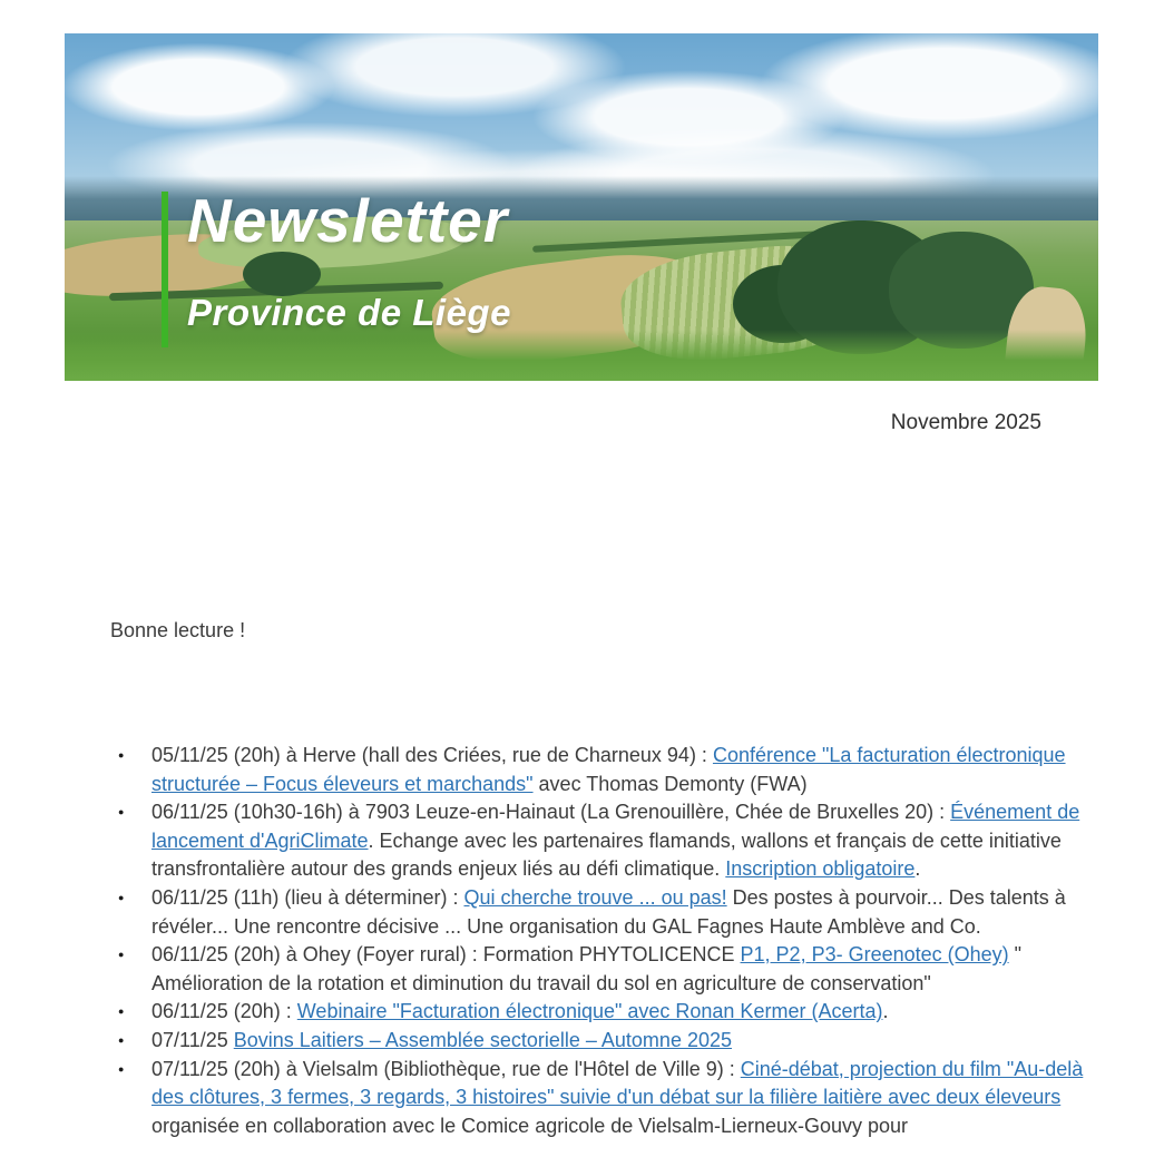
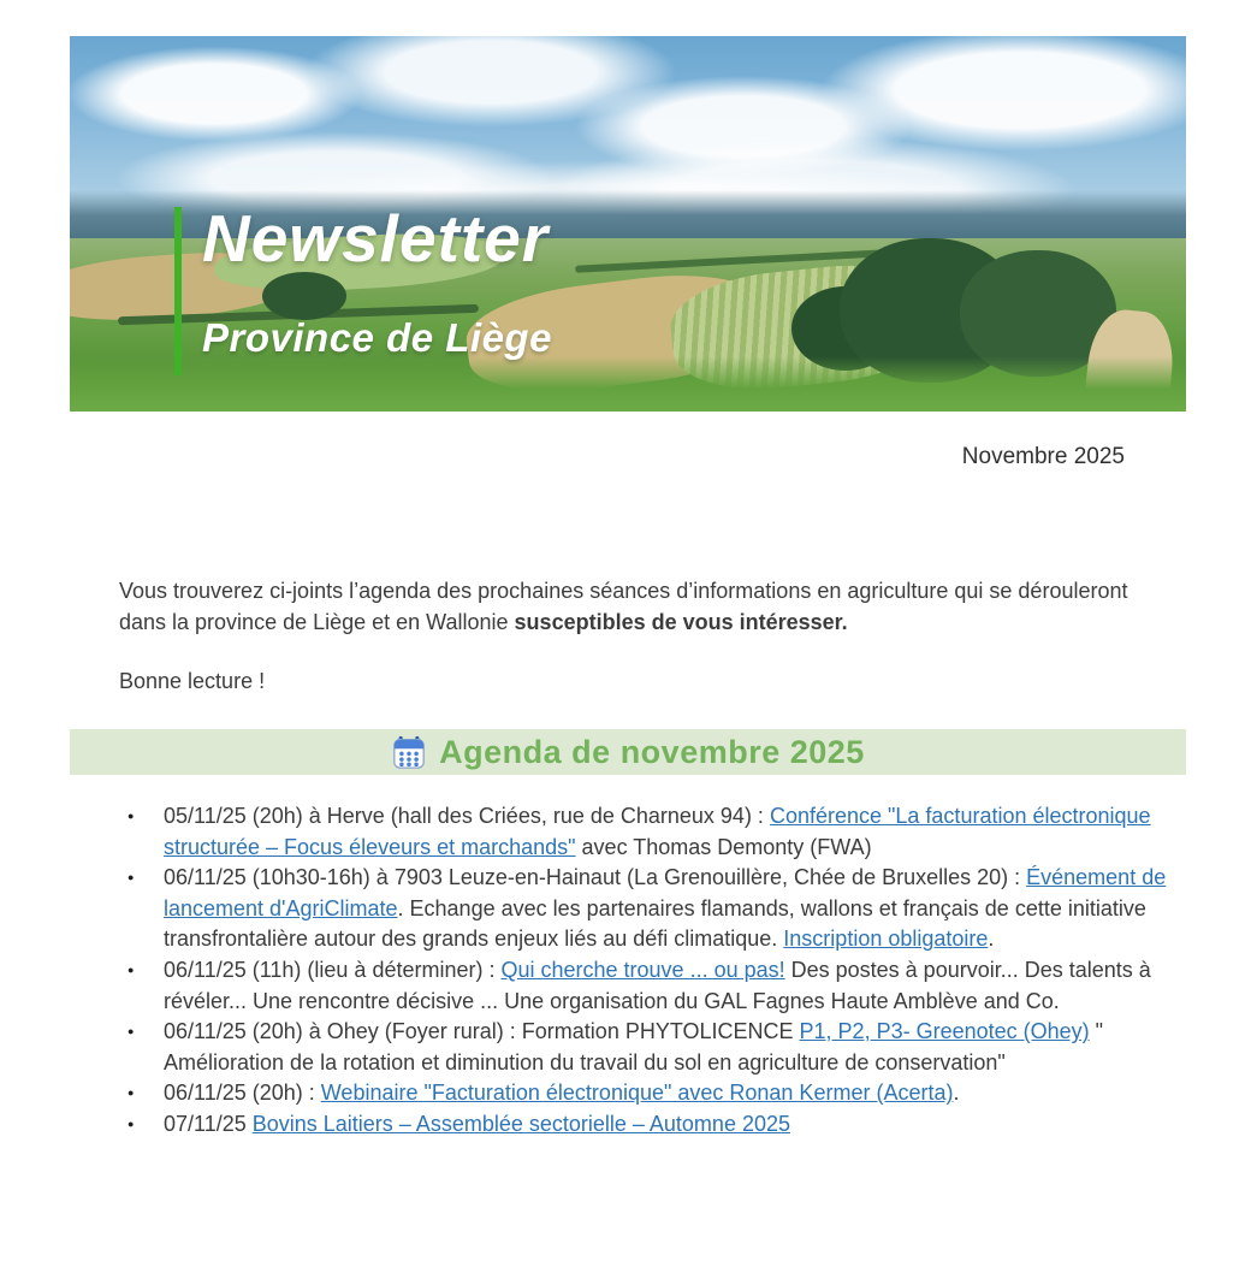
  Newsletter
  Province de Liège
  Novembre 2025
+ Vous trouverez ci-joints l’agenda des prochaines séances d’informations en agriculture qui se dérouleront dans la province de Liège et en Wallonie susceptibles de vous intéresser.
  Bonne lecture !
+ Agenda de novembre 2025
  05/11/25 (20h) à Herve (hall des Criées, rue de Charneux 94) : Conférence "La facturation électronique structurée – Focus éleveurs et marchands" avec Thomas Demonty (FWA)
  06/11/25 (10h30-16h) à 7903 Leuze-en-Hainaut (La Grenouillère, Chée de Bruxelles 20) : Événement de lancement d'AgriClimate. Echange avec les partenaires flamands, wallons et français de cette initiative transfrontalière autour des grands enjeux liés au défi climatique. Inscription obligatoire.
  06/11/25 (11h) (lieu à déterminer) : Qui cherche trouve ... ou pas! Des postes à pourvoir... Des talents à révéler... Une rencontre décisive ... Une organisation du GAL Fagnes Haute Amblève and Co.
  06/11/25 (20h) à Ohey (Foyer rural) : Formation PHYTOLICENCE P1, P2, P3- Greenotec (Ohey) " Amélioration de la rotation et diminution du travail du sol en agriculture de conservation"
  06/11/25 (20h) : Webinaire "Facturation électronique" avec Ronan Kermer (Acerta).
  07/11/25 Bovins Laitiers – Assemblée sectorielle – Automne 2025
- 07/11/25 (20h) à Vielsalm (Bibliothèque, rue de l'Hôtel de Ville 9) : Ciné-débat, projection du film "Au-delà des clôtures, 3 fermes, 3 regards, 3 histoires" suivie d'un débat sur la filière laitière avec deux éleveurs organisée en collaboration avec le Comice agricole de Vielsalm-Lierneux-Gouvy pour
